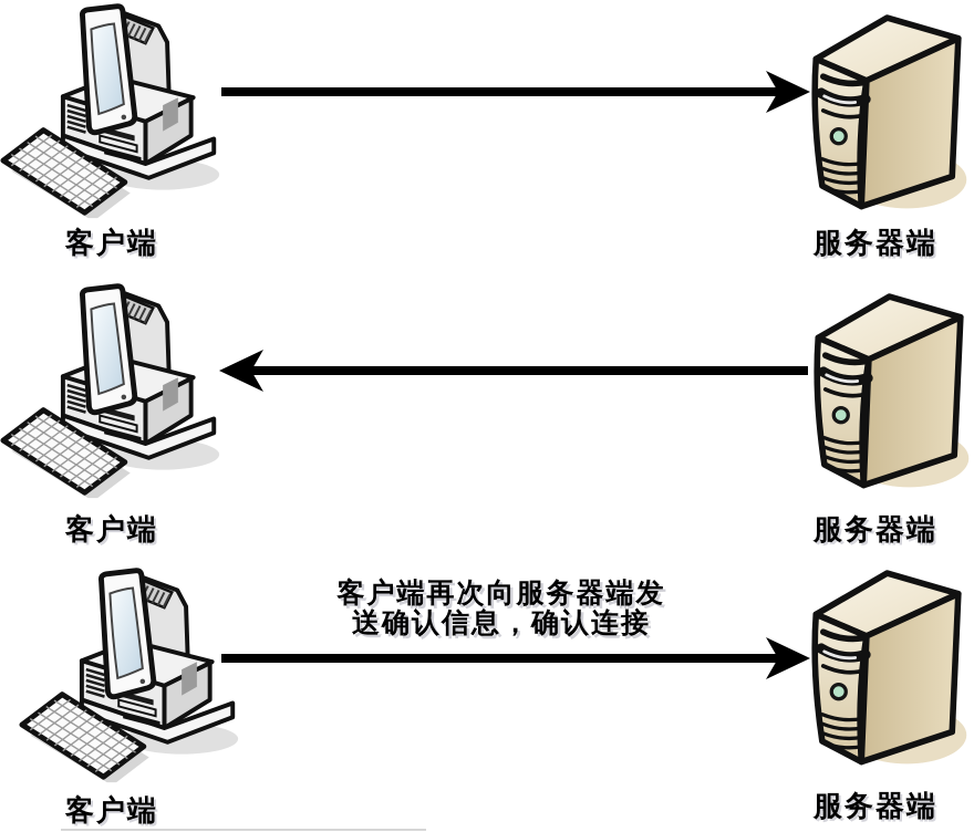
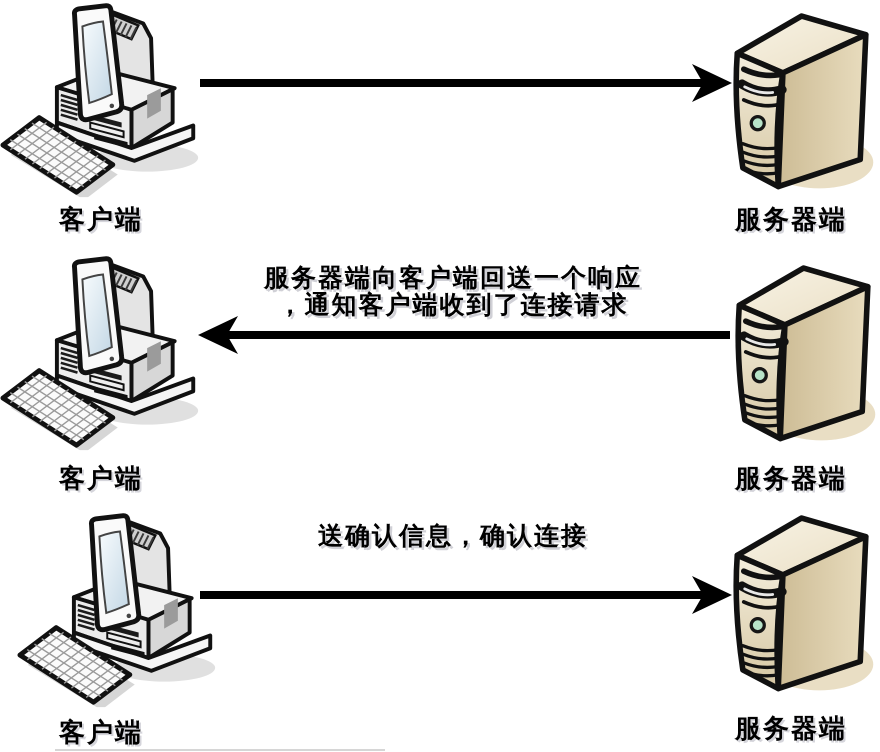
  客户端
  服务器端
+ 服务器端向客户端回送一个响应
+ ，通知客户端收到了连接请求
  客户端
  服务器端
- 客户端再次向服务器端发
  送确认信息，确认连接
  客户端
  服务器端
